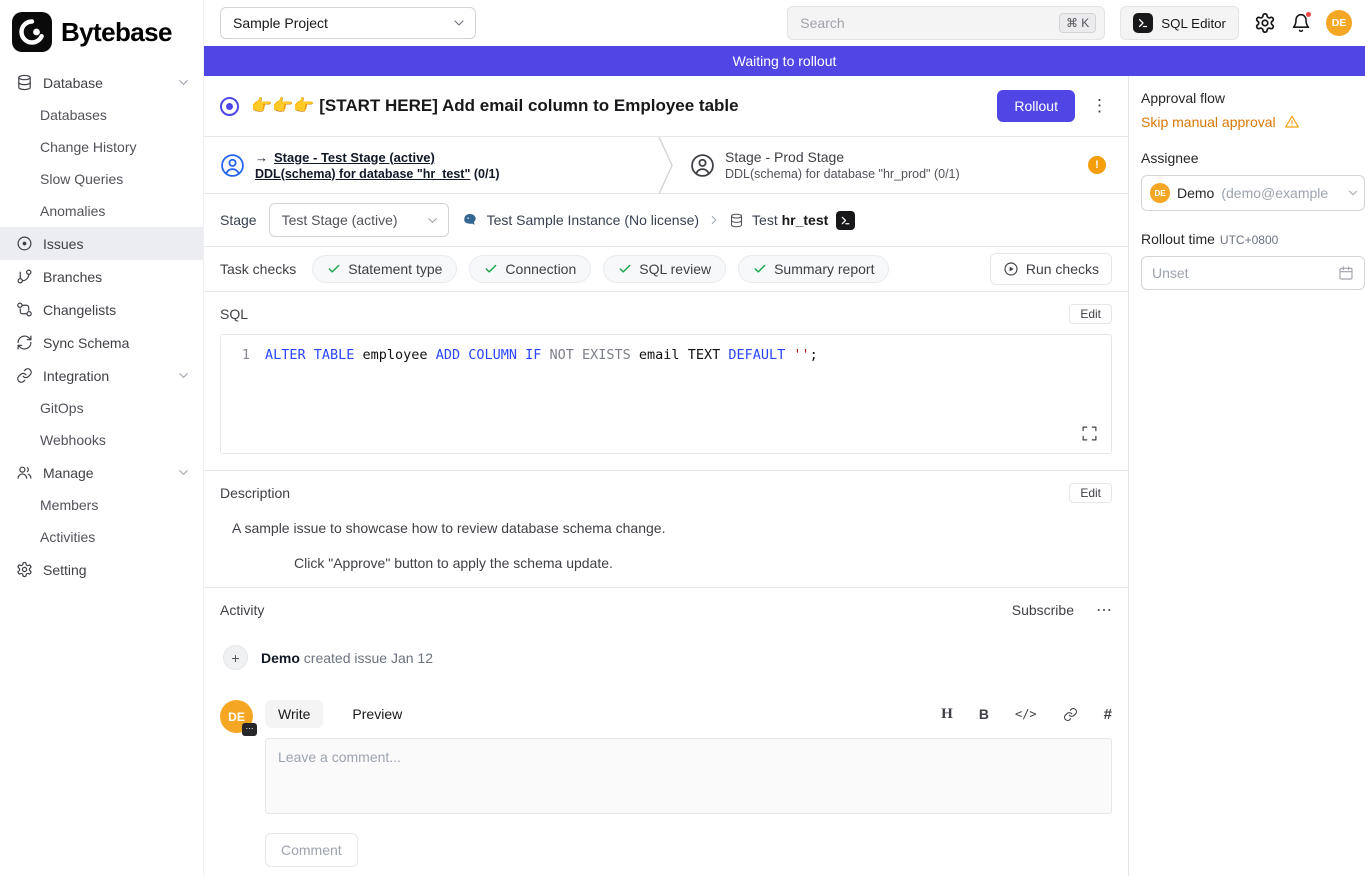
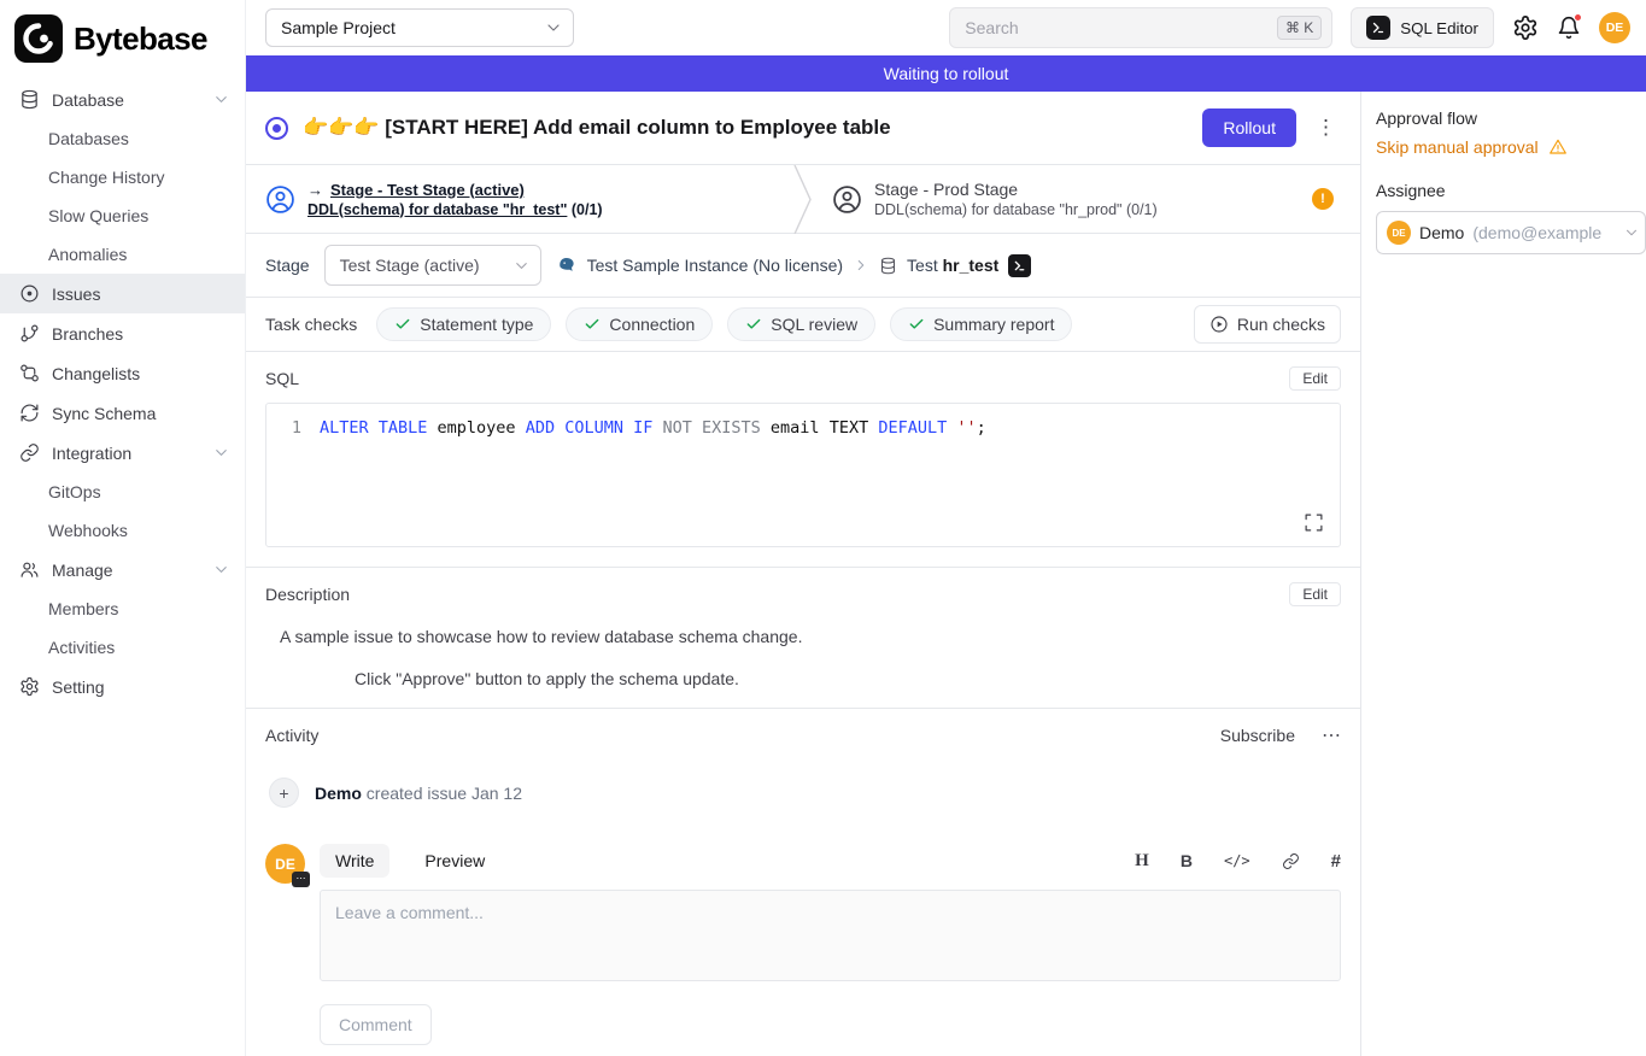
  Bytebase
  Database
  Databases
  Change History
  Slow Queries
  Anomalies
  Issues
  Branches
  Changelists
  Sync Schema
  Integration
  GitOps
  Webhooks
  Manage
  Members
  Activities
  Setting
  Sample Project
  Search
  ⌘ K
  SQL Editor
  DE
  Waiting to rollout
  👉👉👉 [START HERE] Add email column to Employee table
  Rollout
  ⋮
  →
  Stage - Test Stage (active)
  DDL(schema) for database "hr_test" (0/1)
  Stage - Prod Stage
  DDL(schema) for database "hr_prod" (0/1)
  !
  Stage
  Test Stage (active)
  Test Sample Instance (No license)
  Test hr_test
  Task checks
  Statement type
  Connection
  SQL review
  Summary report
  Run checks
  SQL
  Edit
  1
  ALTER TABLE employee ADD COLUMN IF NOT EXISTS email TEXT DEFAULT '';
  Description
  Edit
  A sample issue to showcase how to review database schema change.
  Click "Approve" button to apply the schema update.
  Activity
  Subscribe
  ⋯
  +
  Demo created issue Jan 12
  DE
  ⋯
  Write
  Preview
  H
  B
  </>
  #
  Leave a comment... Comment
  Approval flow
  Skip manual approval
  Assignee
  DE
  Demo
  (demo@example
- Rollout time UTC+0800
- Unset
